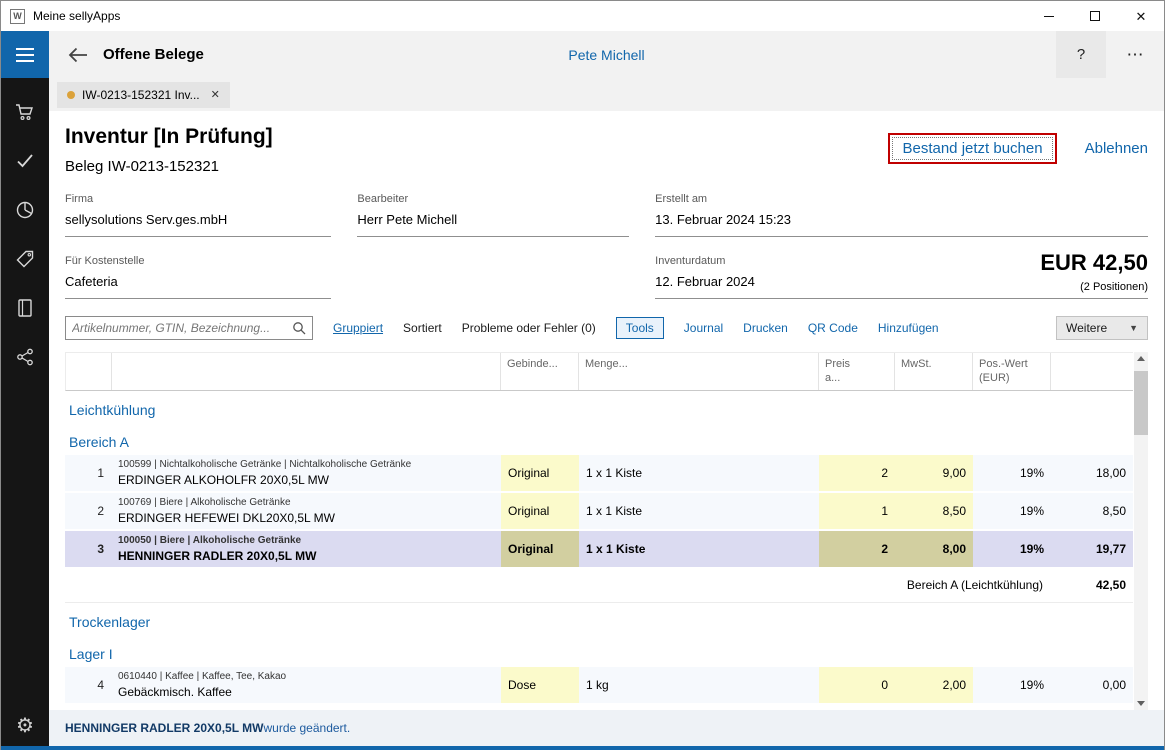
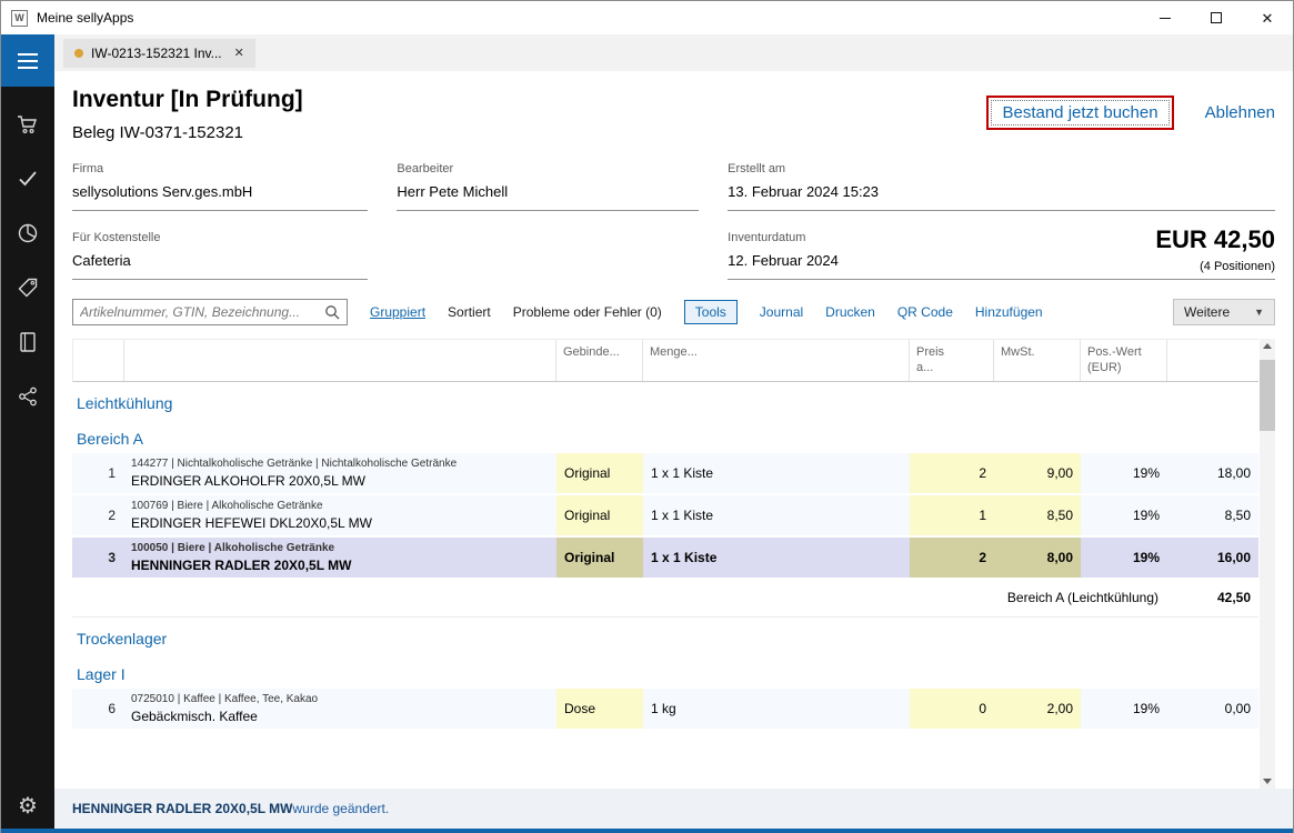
  W
  Meine sellyApps
  ✕
  ⚙
- Offene Belege
- Pete Michell
- ?
- ⋯
  IW-0213-152321 Inv...
  ✕
  Inventur [In Prüfung]
- Beleg IW-0213-152321
+ Beleg IW-0371-152321
  Bestand jetzt buchen
  Ablehnen
  Firma
  sellysolutions Serv.ges.mbH
  Bearbeiter
  Herr Pete Michell
  Erstellt am
  13. Februar 2024 15:23
  Für Kostenstelle
  Cafeteria
  Inventurdatum
  12. Februar 2024
  EUR 42,50
- (2 Positionen)
+ (4 Positionen)
  Artikelnummer, GTIN, Bezeichnung...
  Gruppiert
  Sortiert
  Probleme oder Fehler (0)
  Tools
  Journal
  Drucken
  QR Code
  Hinzufügen
  Weitere
  ▼
  Gebinde...
  Menge...
  Preis
  a...
  MwSt.
  Pos.-Wert
  (EUR)
  Leichtkühlung
  Bereich A
  1
- 100599 | Nichtalkoholische Getränke | Nichtalkoholische Getränke
+ 144277 | Nichtalkoholische Getränke | Nichtalkoholische Getränke
  ERDINGER ALKOHOLFR 20X0,5L MW
  Original
  1 x 1 Kiste
  2
  9,00
  19%
  18,00
  2
  100769 | Biere | Alkoholische Getränke
  ERDINGER HEFEWEI DKL20X0,5L MW
  Original
  1 x 1 Kiste
  1
  8,50
  19%
  8,50
  3
  100050 | Biere | Alkoholische Getränke
  HENNINGER RADLER 20X0,5L MW
  Original
  1 x 1 Kiste
  2
  8,00
  19%
- 19,77
+ 16,00
  Bereich A (Leichtkühlung)
  42,50
  Trockenlager
  Lager I
- 4
+ 6
- 0610440 | Kaffee | Kaffee, Tee, Kakao
+ 0725010 | Kaffee | Kaffee, Tee, Kakao
  Gebäckmisch. Kaffee
  Dose
  1 kg
  0
  2,00
  19%
  0,00
  HENNINGER RADLER 20X0,5L MW
  wurde geändert.
